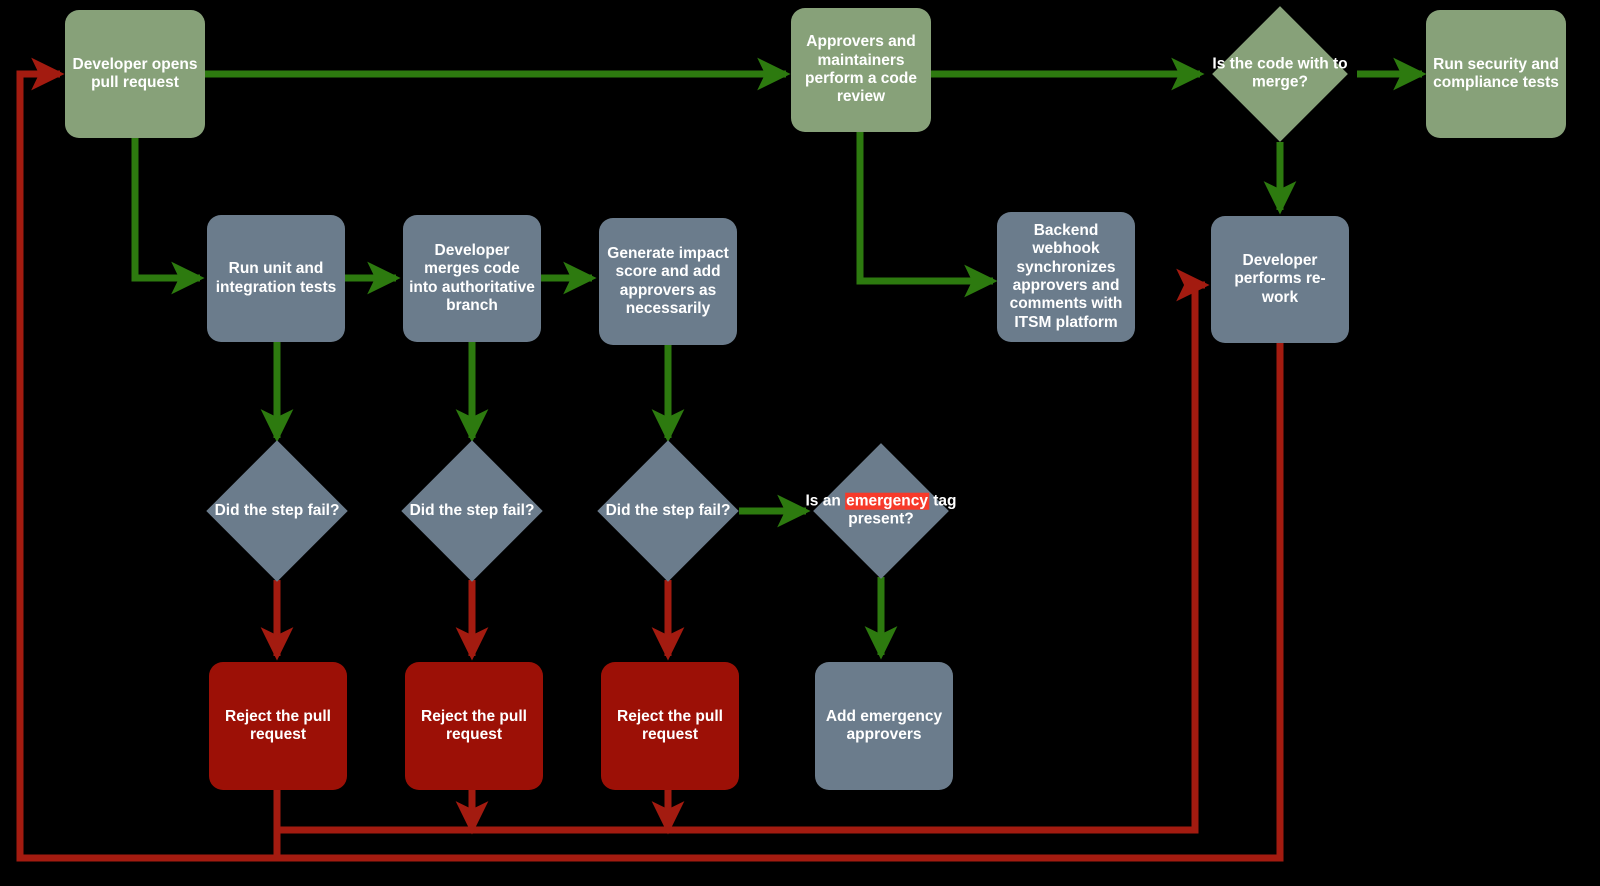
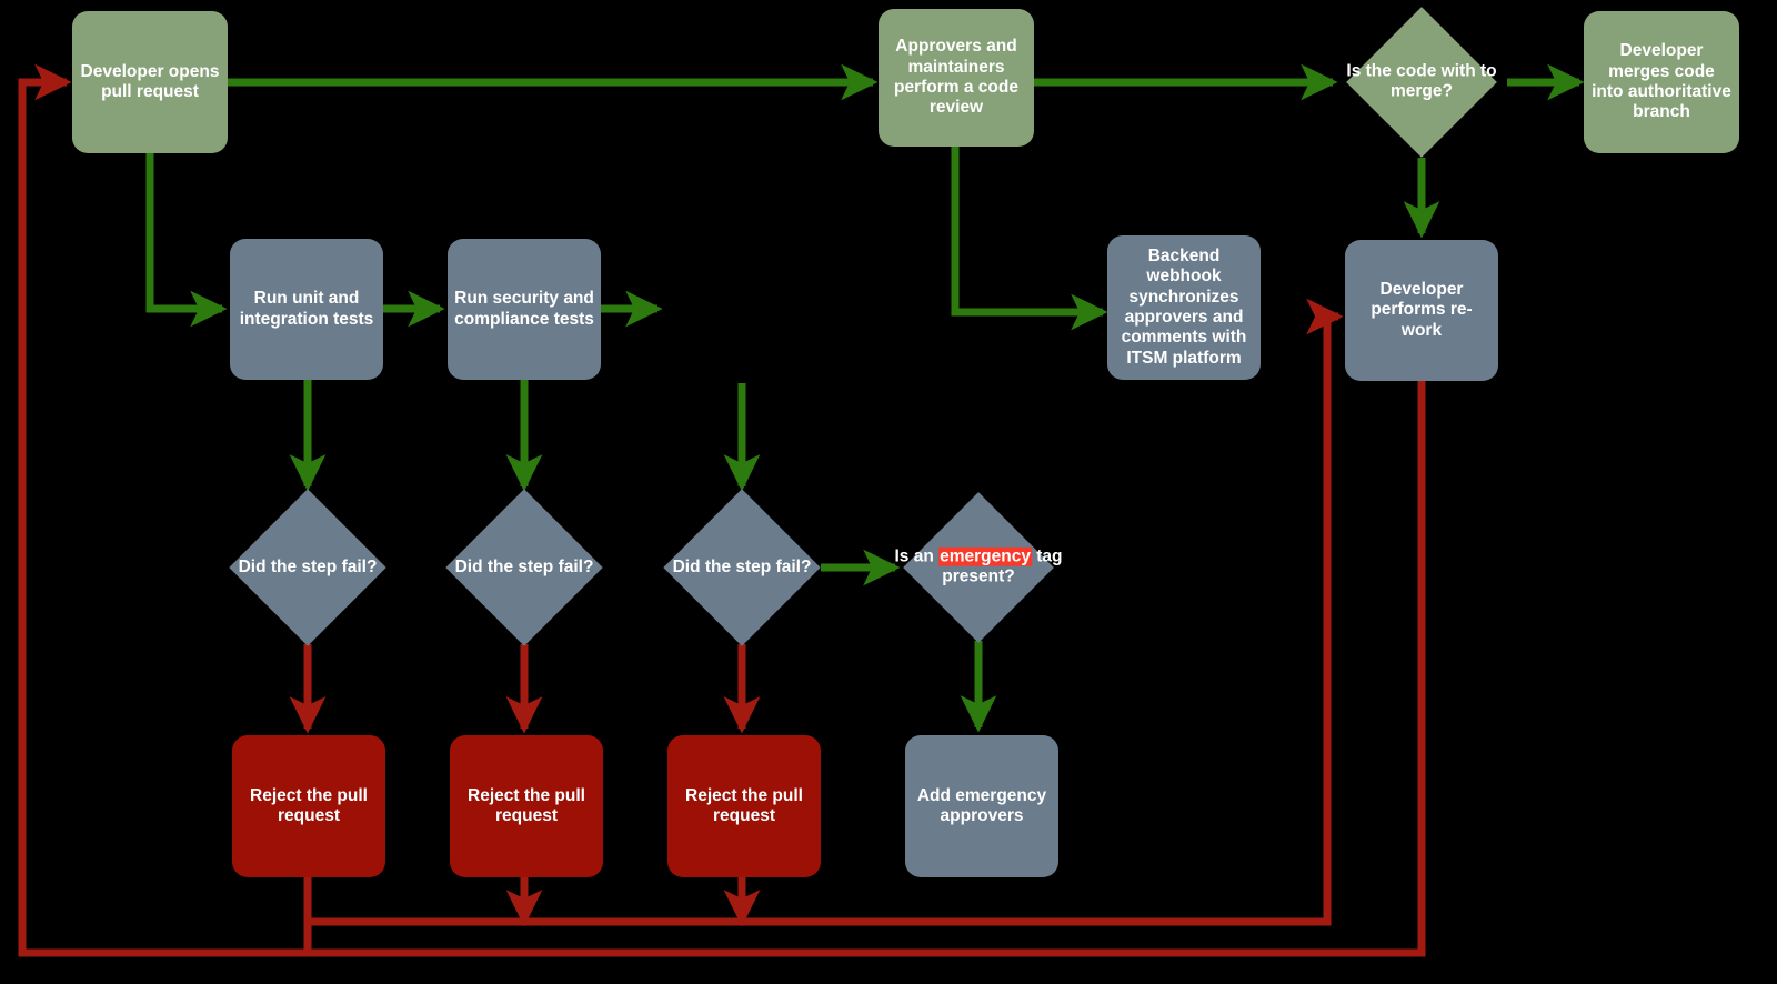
  Developer opens pull request
  Approvers and maintainers perform a code review
  Is the code with to merge?
- Run security and compliance tests
+ Developer merges code into authoritative branch
  Run unit and integration tests
- Developer merges code into authoritative branch
+ Run security and compliance tests
- Generate impact score and add approvers as necessarily
  Backend webhook synchronizes approvers and comments with ITSM platform
  Developer performs re-work
  Did the step fail?
  Did the step fail?
  Did the step fail?
  Is an emergency tag present?
  Reject the pull request
  Reject the pull request
  Reject the pull request
  Add emergency approvers
